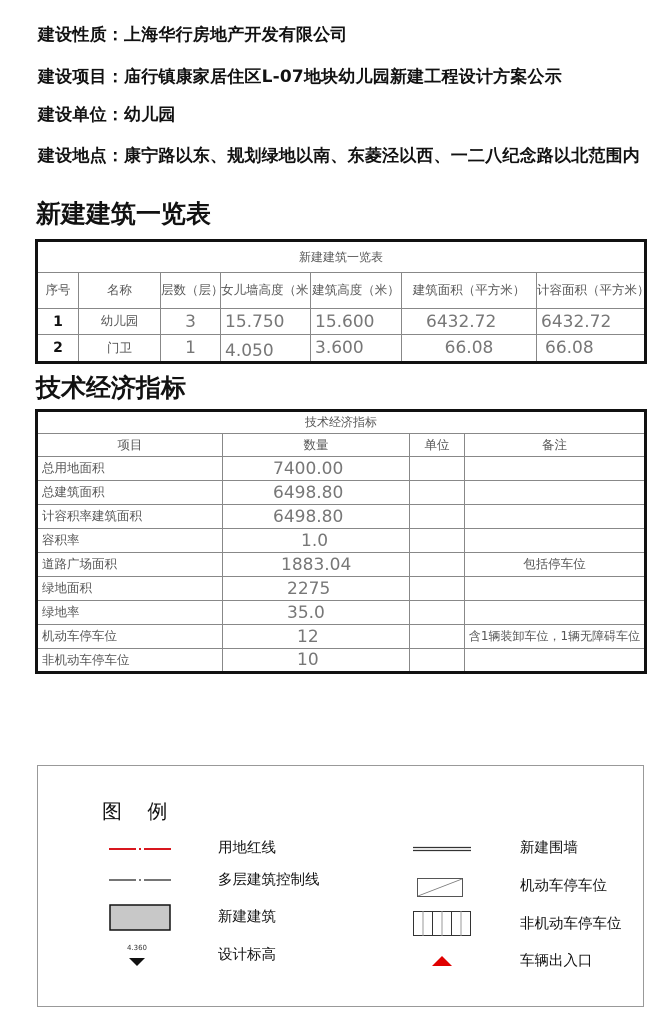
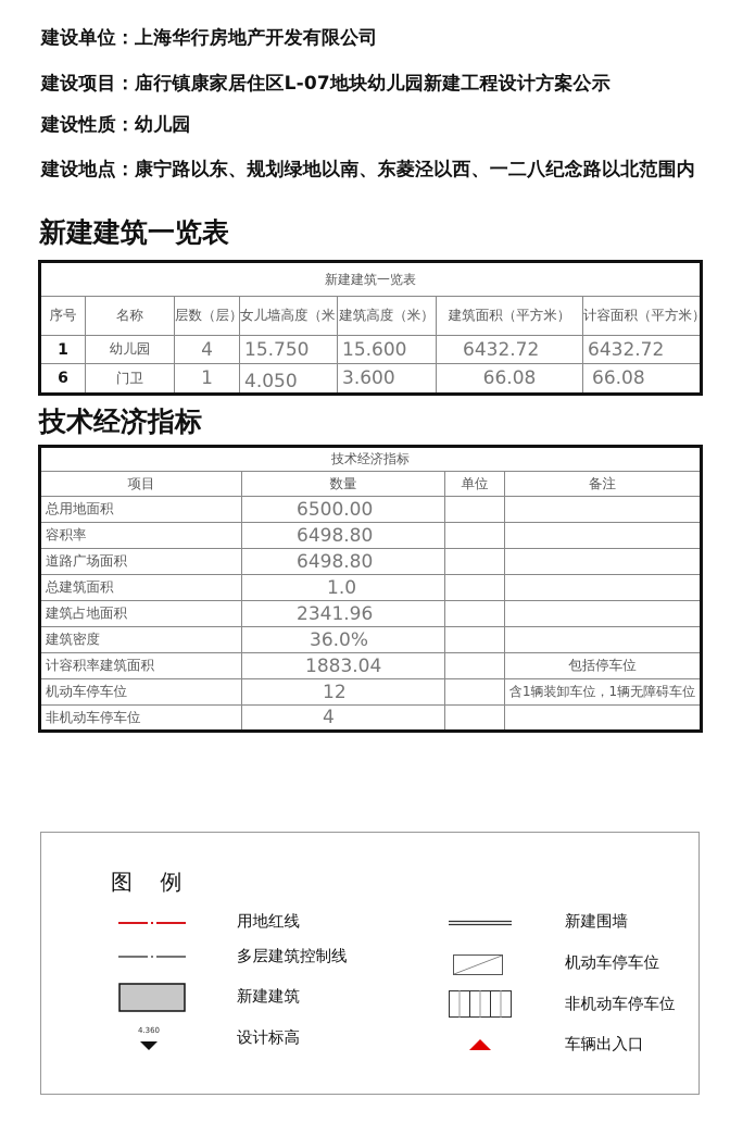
- 建设性质：上海华行房地产开发有限公司
+ 建设单位：上海华行房地产开发有限公司
  建设项目：庙行镇康家居住区L-07地块幼儿园新建工程设计方案公示
- 建设单位：幼儿园
+ 建设性质：幼儿园
  建设地点：康宁路以东、规划绿地以南、东菱泾以西、一二八纪念路以北范围内
  新建建筑一览表
  新建建筑一览表
  序号	名称	层数（层）	女儿墙高度（米	建筑高度（米）	建筑面积（平方米）	计容面积（平方米）
- 1	幼儿园	3	15.750	15.600	6432.72	6432.72
+ 1	幼儿园	4	15.750	15.600	6432.72	6432.72
- 2	门卫	1	4.050	3.600	66.08	66.08
+ 6	门卫	1	4.050	3.600	66.08	66.08
  技术经济指标
  技术经济指标
  项目	数量	单位	备注
- 总用地面积	7400.00
+ 总用地面积	6500.00
- 总建筑面积	6498.80
+ 容积率	6498.80
- 计容积率建筑面积	6498.80
+ 道路广场面积	6498.80
- 容积率	1.0
+ 总建筑面积	1.0
+ 建筑占地面积	2341.96
+ 建筑密度	36.0%
- 道路广场面积	1883.04		包括停车位
+ 计容积率建筑面积	1883.04		包括停车位
- 绿地面积	2275
- 绿地率	35.0
  机动车停车位	12		含1辆装卸车位，1辆无障碍车位
- 非机动车停车位	10
+ 非机动车停车位	4
  图 例
  4.360
  用地红线
  多层建筑控制线
  新建建筑
  设计标高
  新建围墙
  机动车停车位
  非机动车停车位
  车辆出入口
